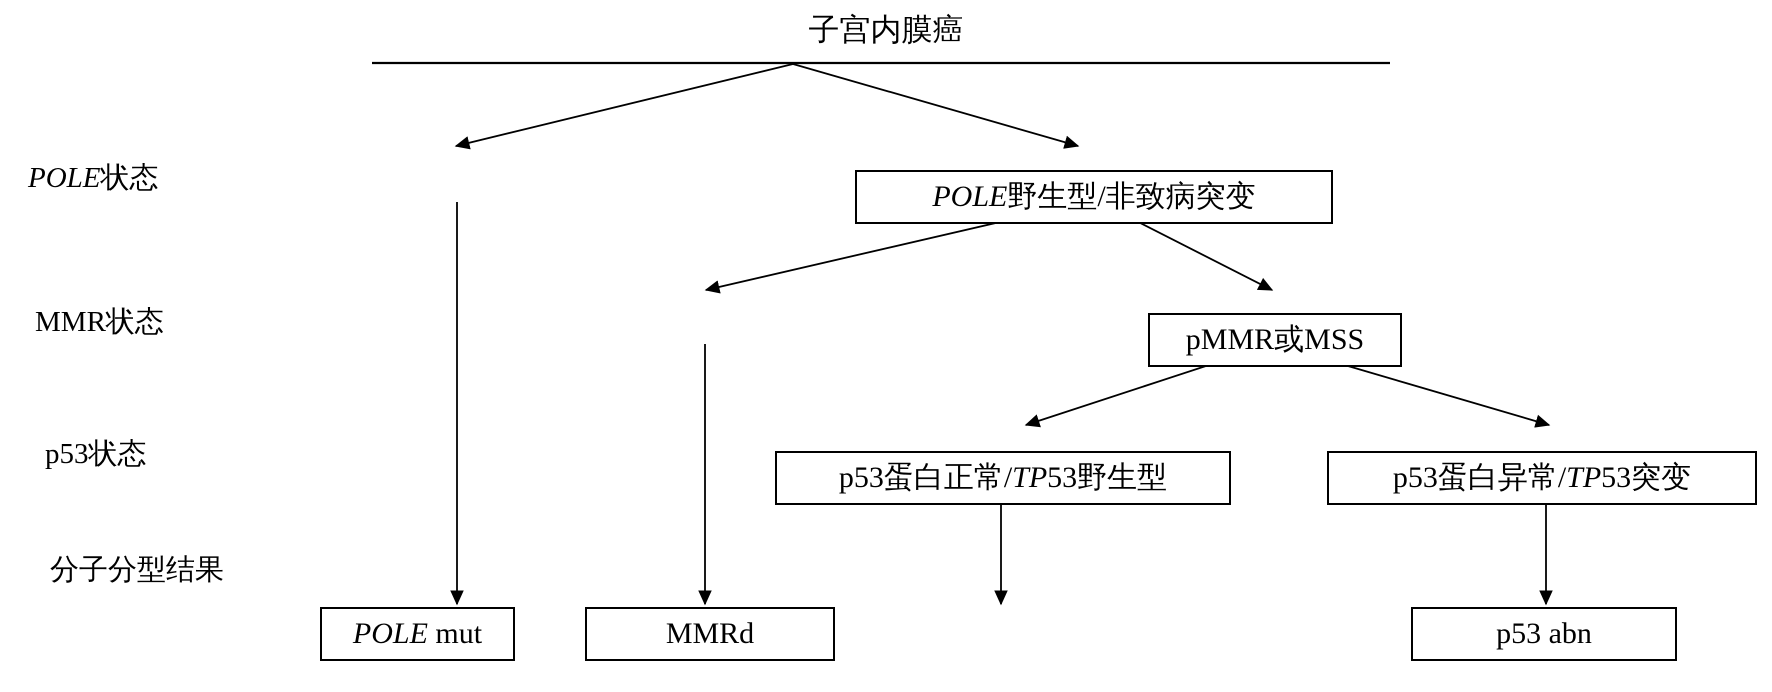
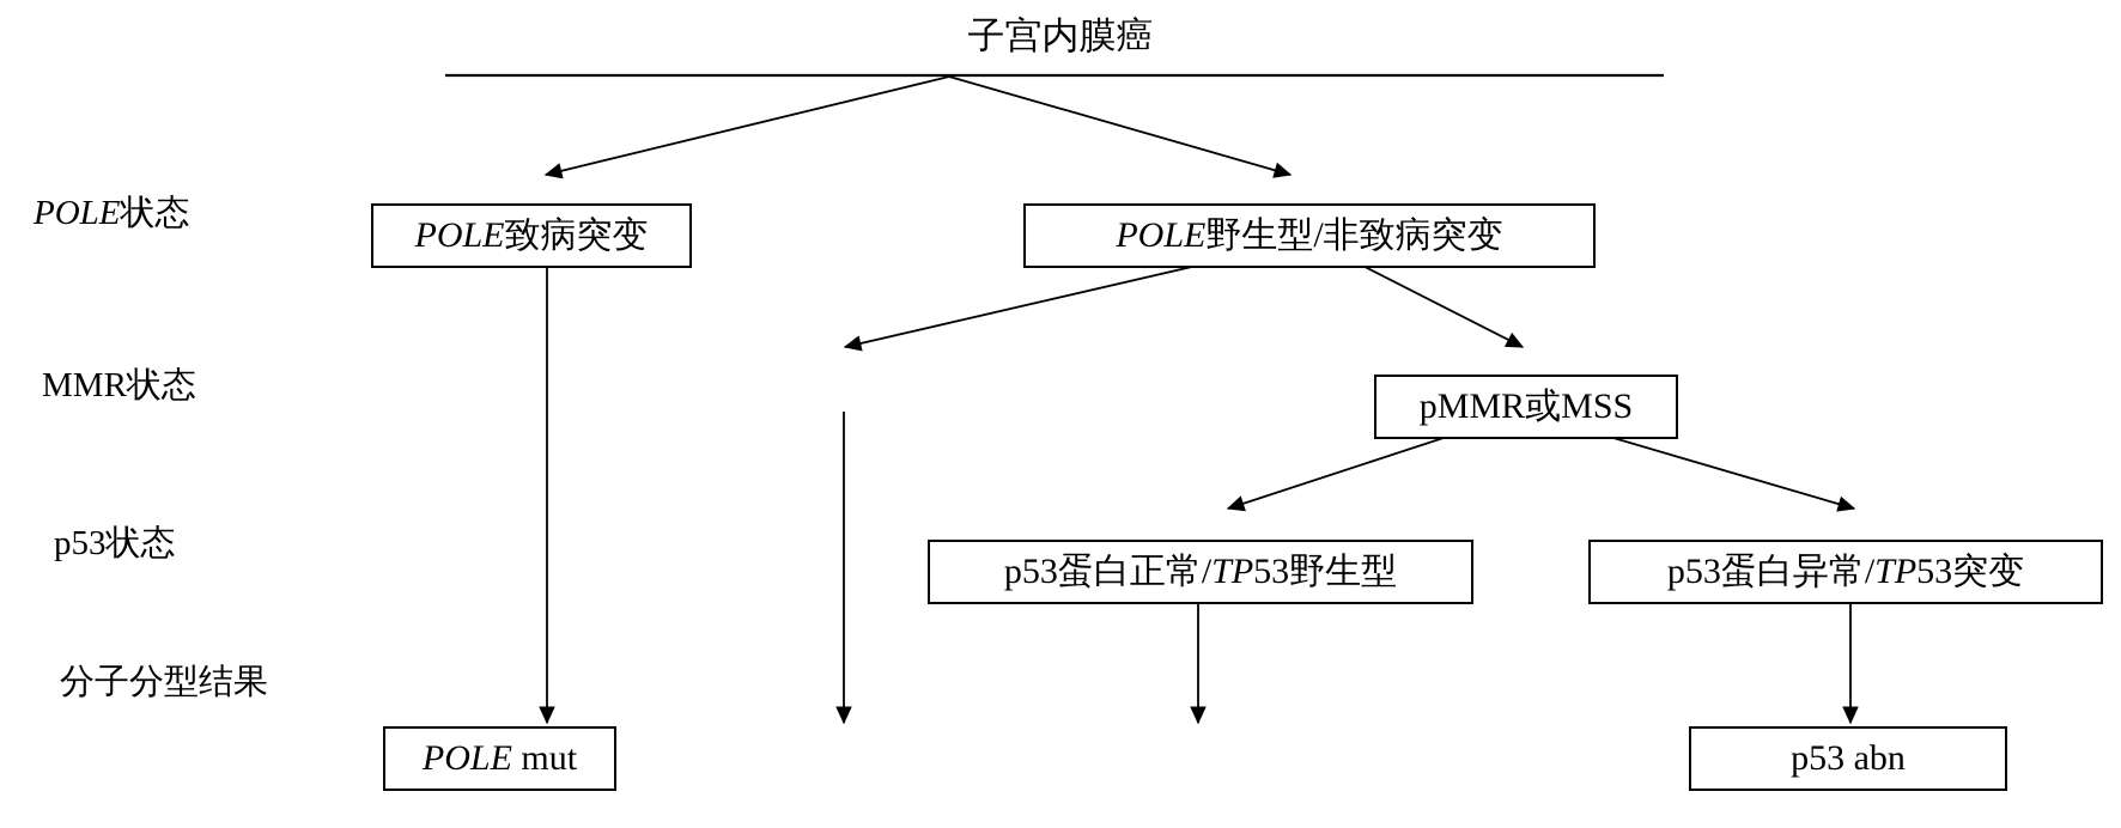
  子宫内膜癌
  POLE状态
  MMR状态
  p53状态
  分子分型结果
+ POLE致病突变
  POLE野生型/非致病突变
  pMMR或MSS
  p53蛋白正常/TP53野生型
  p53蛋白异常/TP53突变
  POLE mut
- MMRd
  p53 abn
